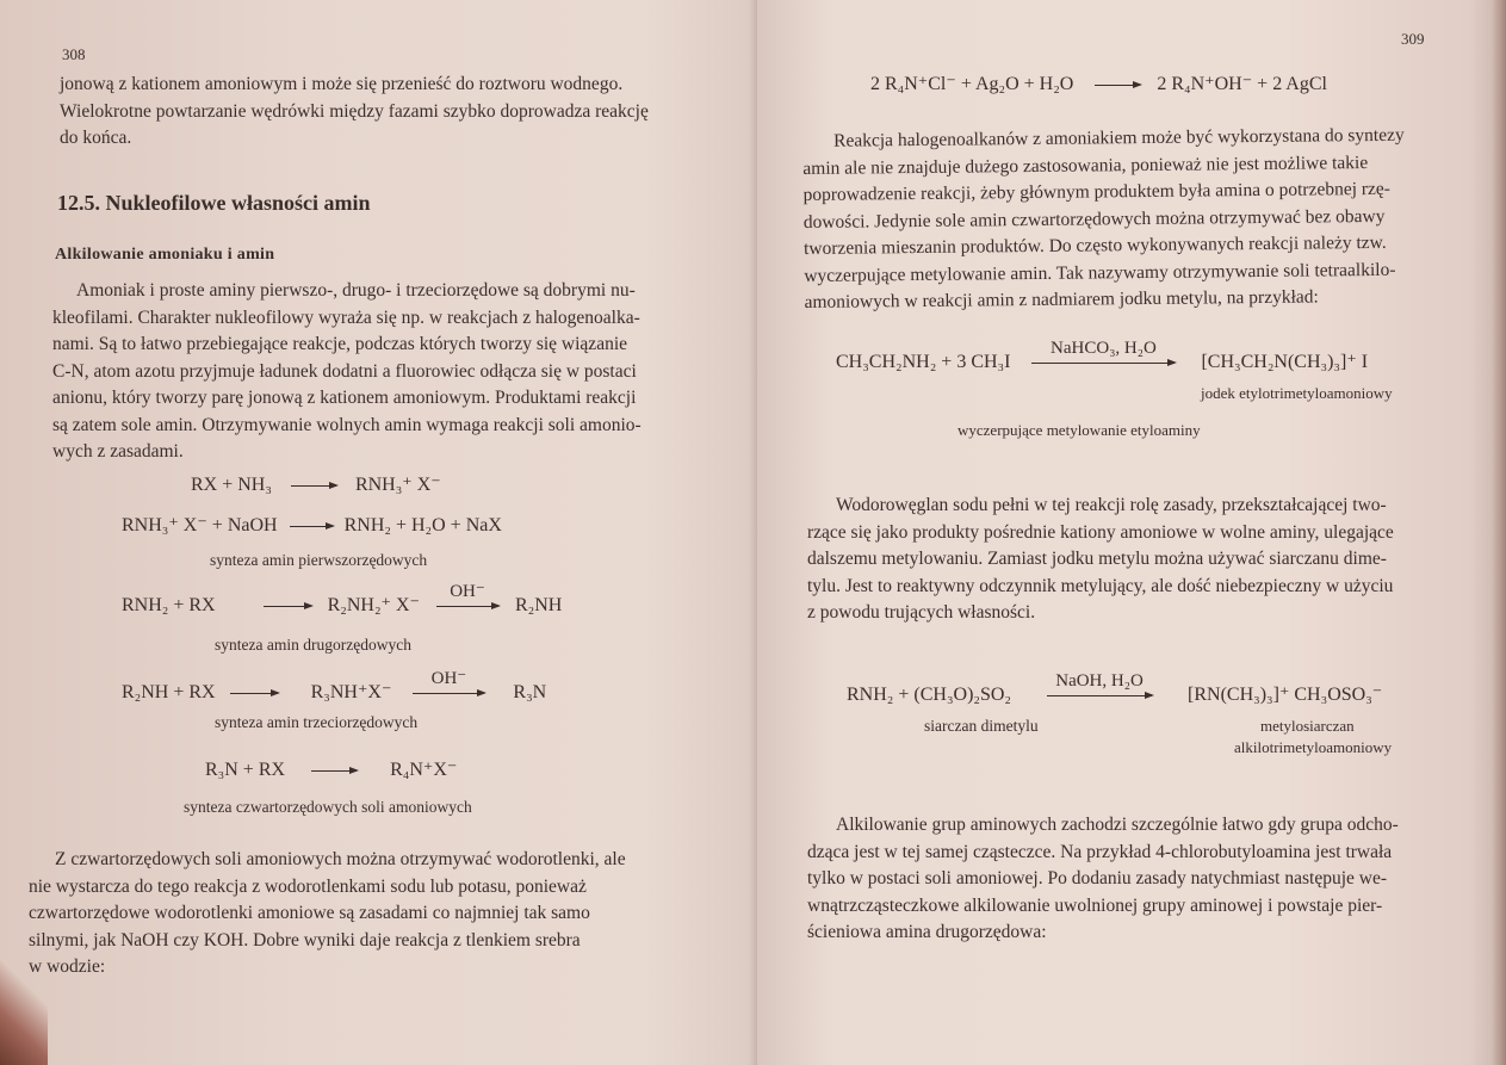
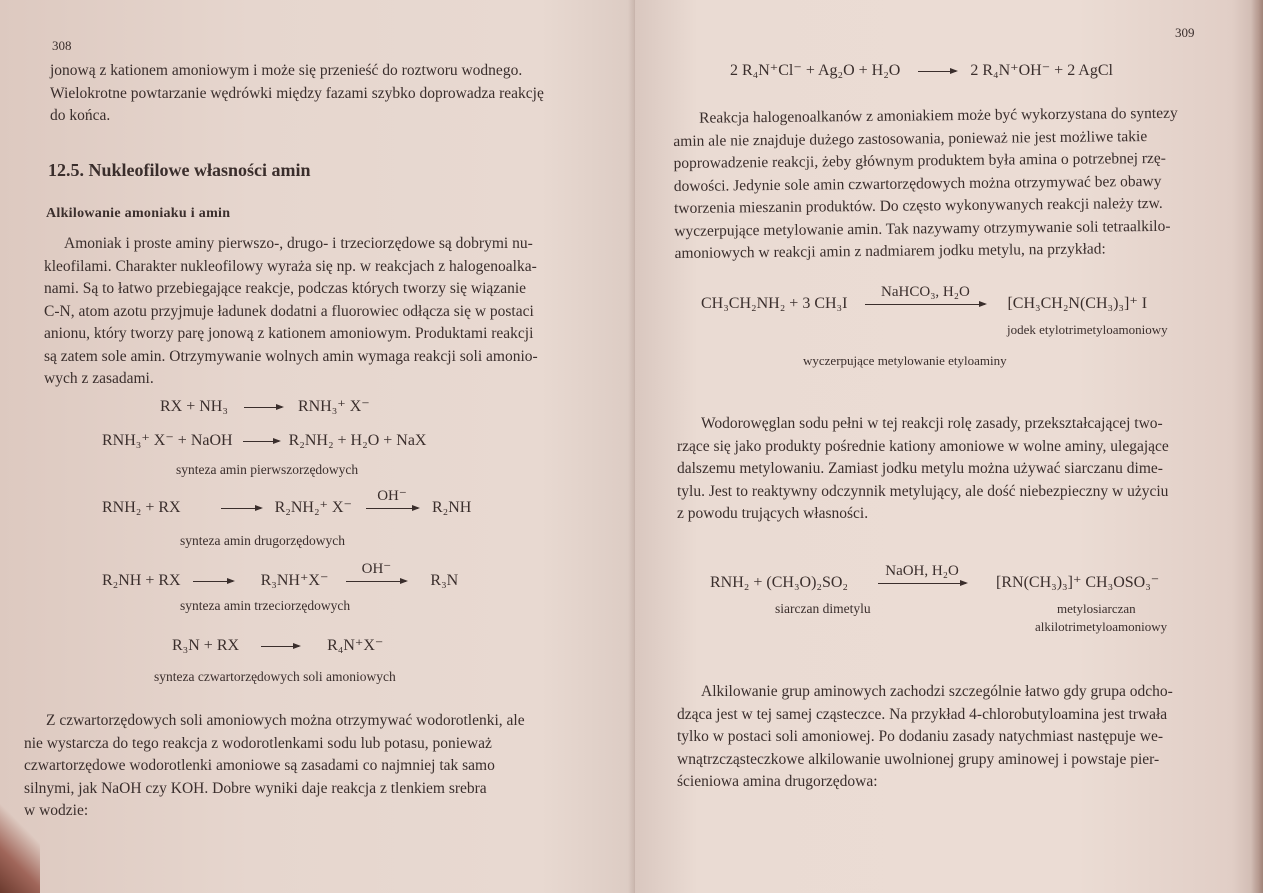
  308
  jonową z kationem amoniowym i może się przenieść do roztworu wodnego.
  Wielokrotne powtarzanie wędrówki między fazami szybko doprowadza reakcję
  do końca.
  12.5. Nukleofilowe własności amin
  Alkilowanie amoniaku i amin
  Amoniak i proste aminy pierwszo-, drugo- i trzeciorzędowe są dobrymi nu-
  kleofilami. Charakter nukleofilowy wyraża się np. w reakcjach z halogenoalka-
  nami. Są to łatwo przebiegające reakcje, podczas których tworzy się wiązanie
  C-N, atom azotu przyjmuje ładunek dodatni a fluorowiec odłącza się w postaci
  anionu, który tworzy parę jonową z kationem amoniowym. Produktami reakcji
  są zatem sole amin. Otrzymywanie wolnych amin wymaga reakcji soli amonio-
  wych z zasadami.
  RX + NH₃ RNH₃⁺ X⁻
- RNH₃⁺ X⁻ + NaOH RNH₂ + H₂O + NaX
+ RNH₃⁺ X⁻ + NaOH R₂NH₂ + H₂O + NaX
  synteza amin pierwszorzędowych
  RNH₂ + RX R₂NH₂⁺ X⁻
  OH⁻
  R₂NH
  synteza amin drugorzędowych
  R₂NH + RX R₃NH⁺X⁻
  OH⁻
  R₃N
  synteza amin trzeciorzędowych
  R₃N + RX R₄N⁺X⁻
  synteza czwartorzędowych soli amoniowych
  Z czwartorzędowych soli amoniowych można otrzymywać wodorotlenki, ale
  nie wystarcza do tego reakcja z wodorotlenkami sodu lub potasu, ponieważ
  czwartorzędowe wodorotlenki amoniowe są zasadami co najmniej tak samo
  nymi, jak NaOH czy KOH. Dobre wyniki daje reakcja z tlenkiem srebra
  wodzie:
  309
  2 R₄N⁺Cl⁻ + Ag₂O + H₂O 2 R₄N⁺OH⁻ + 2 AgCl
  Reakcja halogenoalkanów z amoniakiem może być wykorzystana do syntezy
  amin ale nie znajduje dużego zastosowania, ponieważ nie jest możliwe takie
  poprowadzenie reakcji, żeby głównym produktem była amina o potrzebnej rzę-
  dowości. Jedynie sole amin czwartorzędowych można otrzymywać bez obawy
  tworzenia mieszanin produktów. Do często wykonywanych reakcji należy tzw.
  wyczerpujące metylowanie amin. Tak nazywamy otrzymywanie soli tetraalkilo-
  amoniowych w reakcji amin z nadmiarem jodku metylu, na przykład:
  CH₃CH₂NH₂ + 3 CH₃I
  NaHCO₃, H₂O
  [CH₃CH₂N(CH₃)₃]⁺ I
  jodek etylotrimetyloamoniowy
  wyczerpujące metylowanie etyloaminy
  Wodorowęglan sodu pełni w tej reakcji rolę zasady, przekształcającej two-
  rzące się jako produkty pośrednie kationy amoniowe w wolne aminy, ulegające
  dalszemu metylowaniu. Zamiast jodku metylu można używać siarczanu dime-
  tylu. Jest to reaktywny odczynnik metylujący, ale dość niebezpieczny w użyciu
  z powodu trujących własności.
  RNH₂ + (CH₃O)₂SO₂
  NaOH, H₂O
  [RN(CH₃)₃]⁺ CH₃OSO₃⁻
  siarczan dimetylu
  metylosiarczan
  alkilotrimetyloamoniowy
  Alkilowanie grup aminowych zachodzi szczególnie łatwo gdy grupa odcho-
  dząca jest w tej samej cząsteczce. Na przykład 4-chlorobutyloamina jest trwała
  tylko w postaci soli amoniowej. Po dodaniu zasady natychmiast następuje we-
  wnątrzcząsteczkowe alkilowanie uwolnionej grupy aminowej i powstaje pier-
  ścieniowa amina drugorzędowa:
